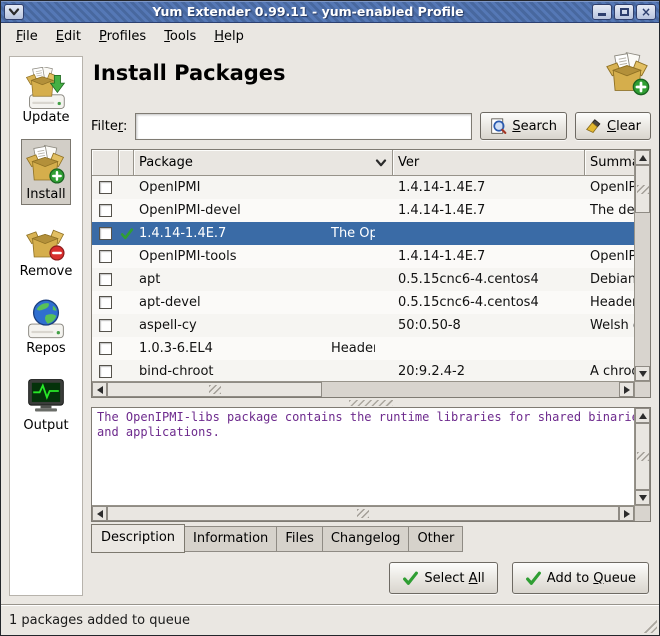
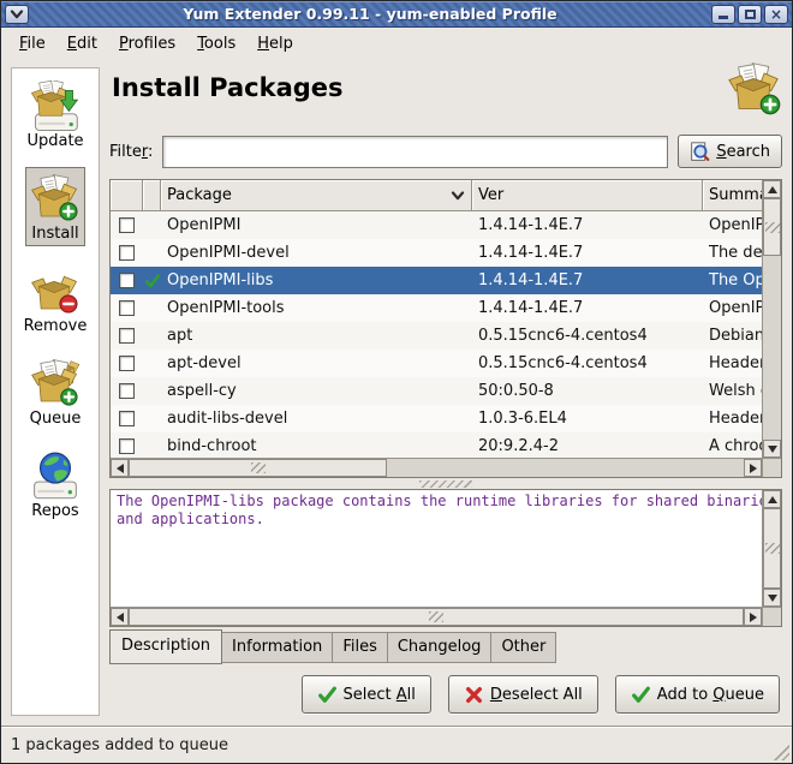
  Yum Extender 0.99.11 - yum-enabled Profile
  ×
  File
  Edit
  Profiles
  Tools
  Help
  Update
  Install
  Remove
+ Queue
  Repos
- Output
  Install Packages
  Filter:
  Search
- Clear
  Package
  Ver
  OpenIPMI
  1.4.14-1.4E.7
  OpenIP
  OpenIPMI-devel
  1.4.14-1.4E.7
  The de
+ OpenIPMI-libs
  1.4.14-1.4E.7
  The Op
  OpenIPMI-tools
  1.4.14-1.4E.7
  OpenIP
  apt
  0.5.15cnc6-4.centos4
  Debian
  apt-devel
  0.5.15cnc6-4.centos4
  Heade
  aspell-cy
  50:0.50-8
  Welsh
+ audit-libs-devel
  1.0.3-6.EL4
  Heade
  bind-chroot
  20:9.2.4-2
  A chro
  The OpenIPMI-libs package contains the runtime libraries for shared binari
  and applications.
  Description
  Information
  Files
  Changelog
  Other
  Select All
+ Deselect All
  Add to Queue
  1 packages added to queue
